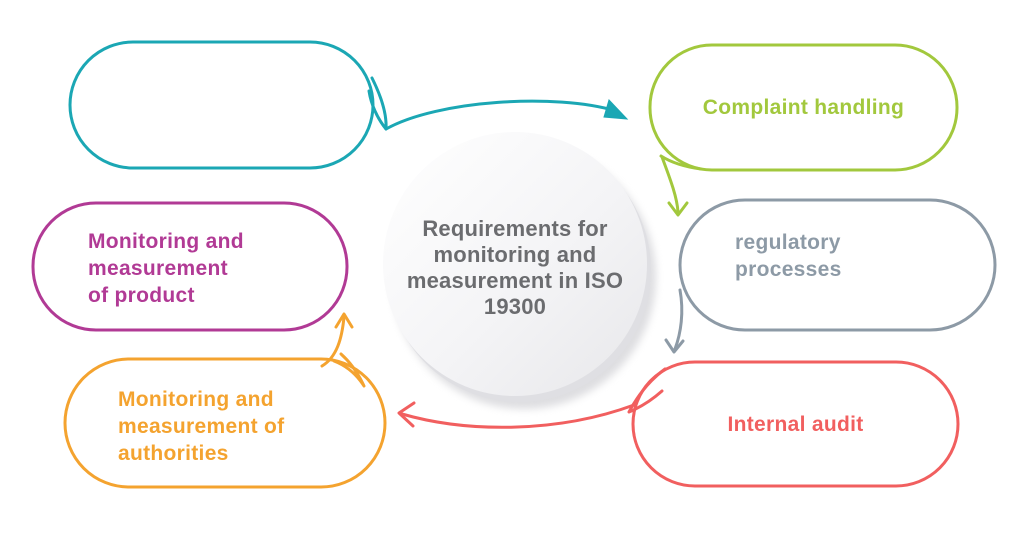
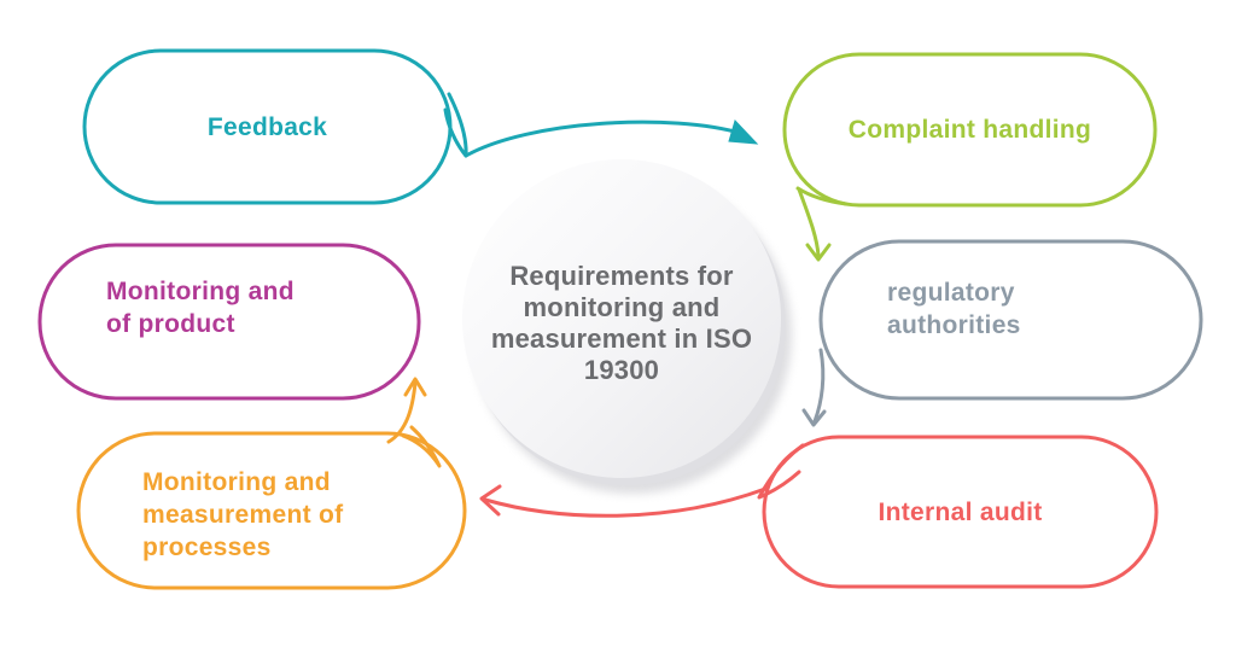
+ Feedback
  Complaint handling
  Monitoring and
- measurement
  of product
  regulatory
- processes
+ authorities
  Monitoring and
  measurement of
- authorities
+ processes
  Internal audit
  Requirements for monitoring and measurement in ISO 19300
